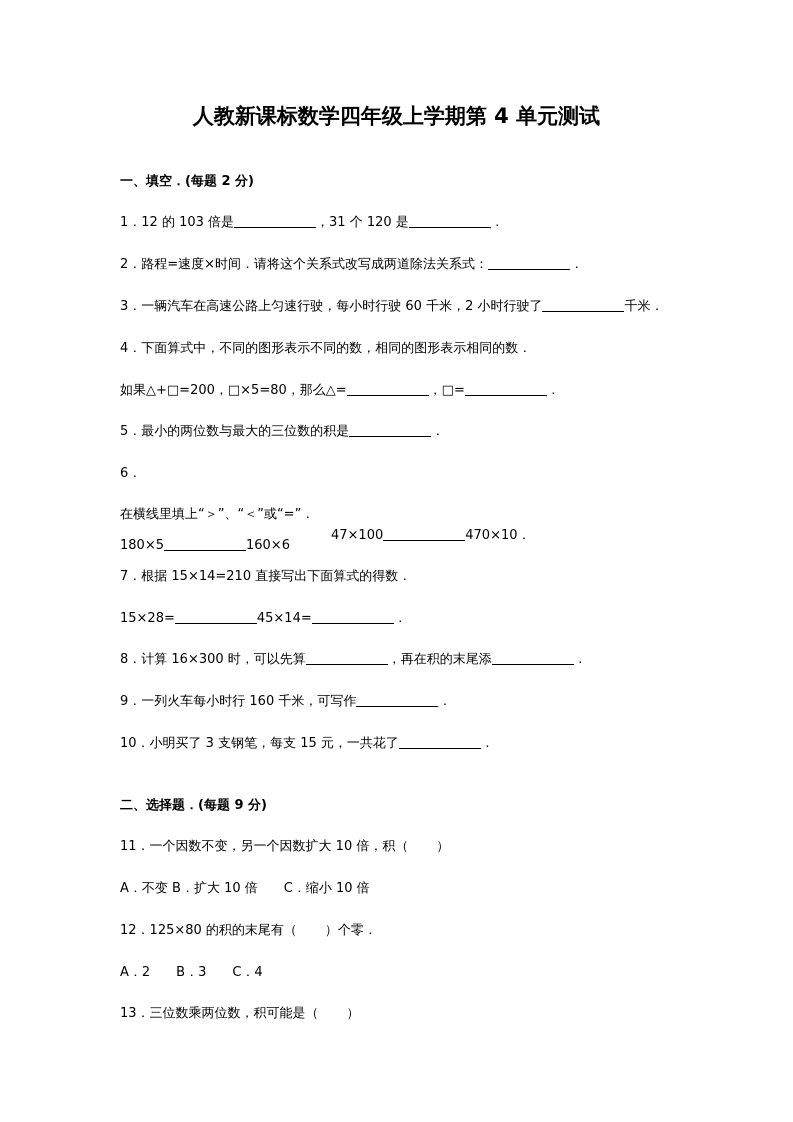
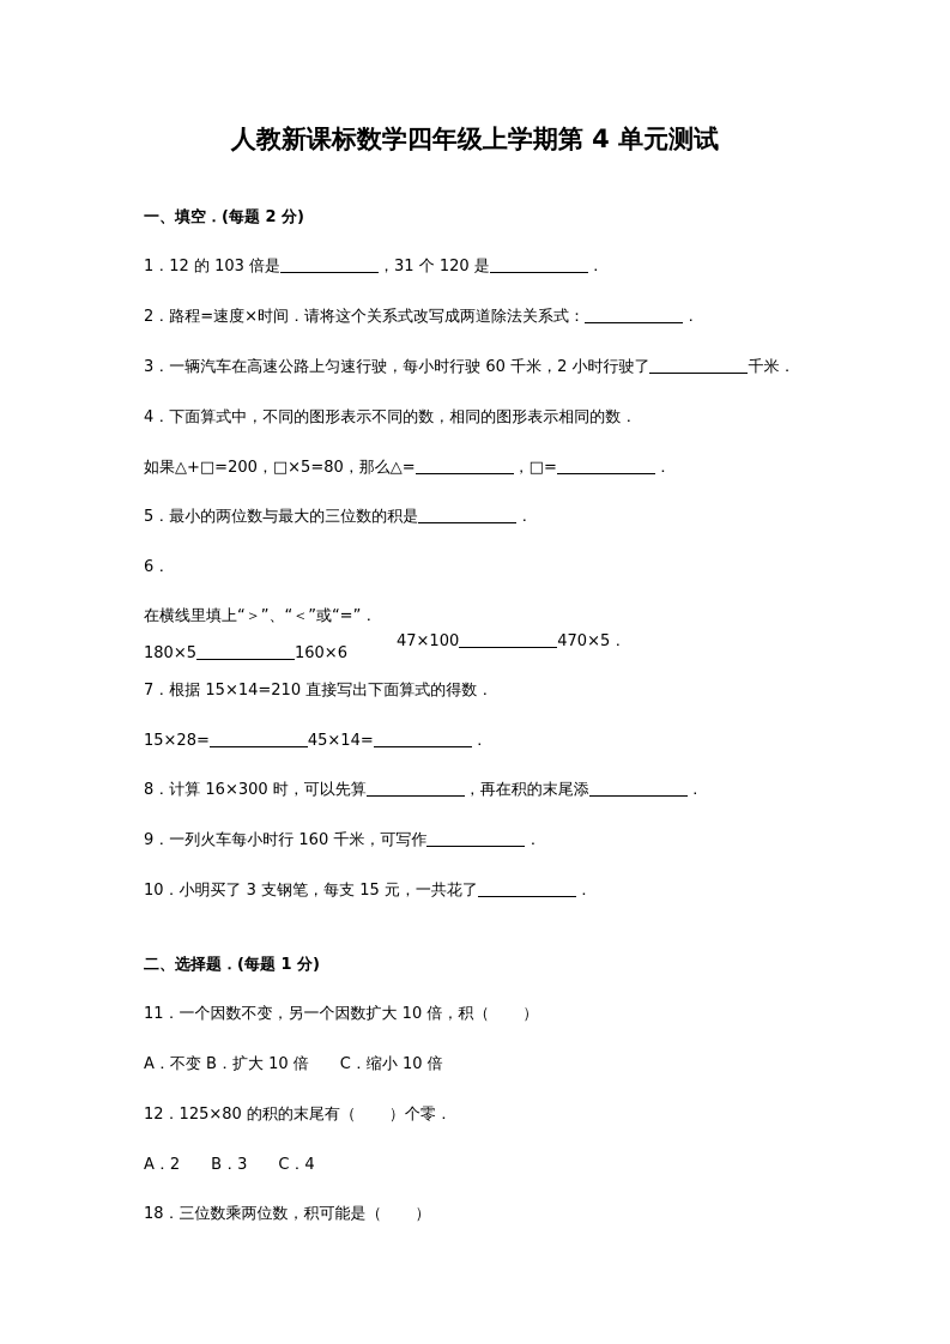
  人教新课标数学四年级上学期第 4 单元测试
  一、填空．(每题 2 分)
  1．12 的 103 倍是 ，31 个 120 是 ．
  2．路程=速度×时间．请将这个关系式改写成两道除法关系式： ．
  3．一辆汽车在高速公路上匀速行驶，每小时行驶 60 千米，2 小时行驶了 千米．
  4．下面算式中，不同的图形表示不同的数，相同的图形表示相同的数．
  如果△+□=200，□×5=80，那么△= ，□= ．
  5．最小的两位数与最大的三位数的积是 ．
  6．
  在横线里填上“＞”、“＜”或“=”．
  180×5 160×6
- 47×100 470×10．
+ 47×100 470×5．
  7．根据 15×14=210 直接写出下面算式的得数．
  15×28= 45×14= ．
  8．计算 16×300 时，可以先算 ，再在积的末尾添 ．
  9．一列火车每小时行 160 千米，可写作 ．
  10．小明买了 3 支钢笔，每支 15 元，一共花了 ．
- 二、选择题．(每题 9 分)
+ 二、选择题．(每题 1 分)
  11．一个因数不变，另一个因数扩大 10 倍，积（ ）
  A．不变 B．扩大 10 倍 C．缩小 10 倍
  12．125×80 的积的末尾有（ ）个零．
  A．2 B．3 C．4
- 13．三位数乘两位数，积可能是（ ）
+ 18．三位数乘两位数，积可能是（ ）
